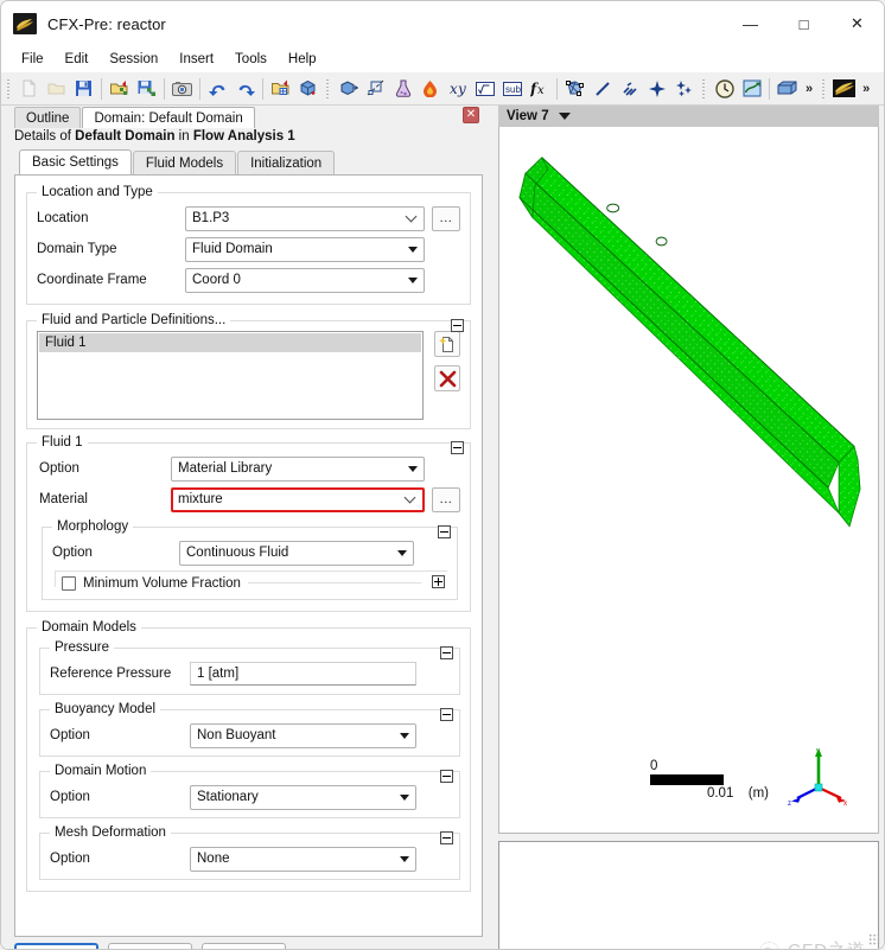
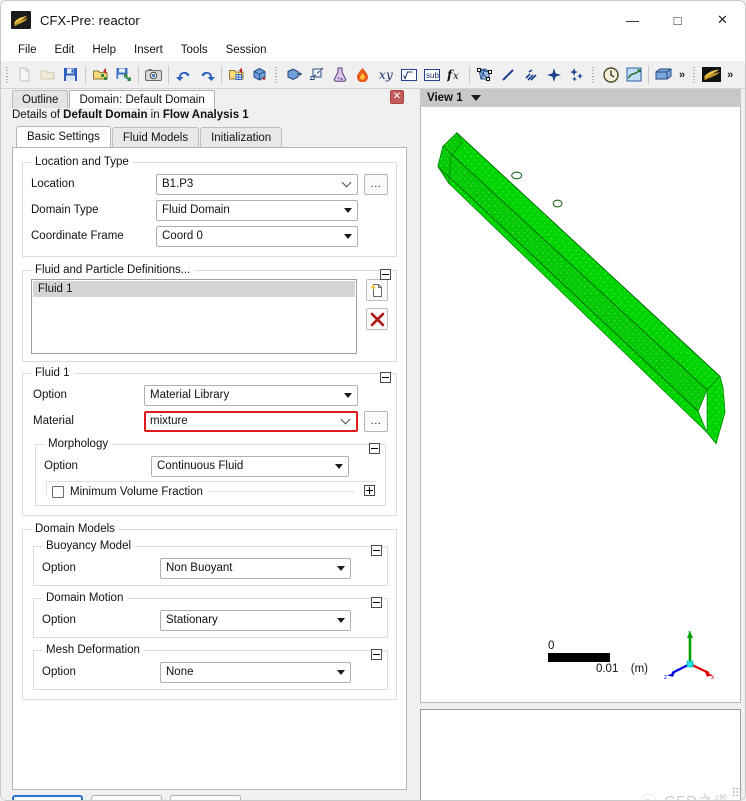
  CFX-Pre: reactor
  —
  □
  ✕
  File
  Edit
- Session
+ Help
  Insert
  Tools
- Help
+ Session
  x
  y
  sub
  f
  x
  »
  »
  Outline
  Domain: Default Domain
  ✕
  Details of Default Domain in Flow Analysis 1
  Basic Settings
  Fluid Models
  Initialization
  Location and Type
  Location
  B1.P3
  ...
  Domain Type
  Fluid Domain
  Coordinate Frame
  Coord 0
  Fluid and Particle Definitions...
  Fluid 1
  Fluid 1
  Option
  Material Library
  Material
  mixture
  ...
  Morphology
  Option
  Continuous Fluid
  Minimum Volume Fraction
  Domain Models
- Pressure
- Reference Pressure
- 1 [atm]
  Buoyancy Model
  Option
  Non Buoyant
  Domain Motion
  Option
  Stationary
  Mesh Deformation
  Option
  None
- View 7
+ View 1
  0
  0.01 (m)
